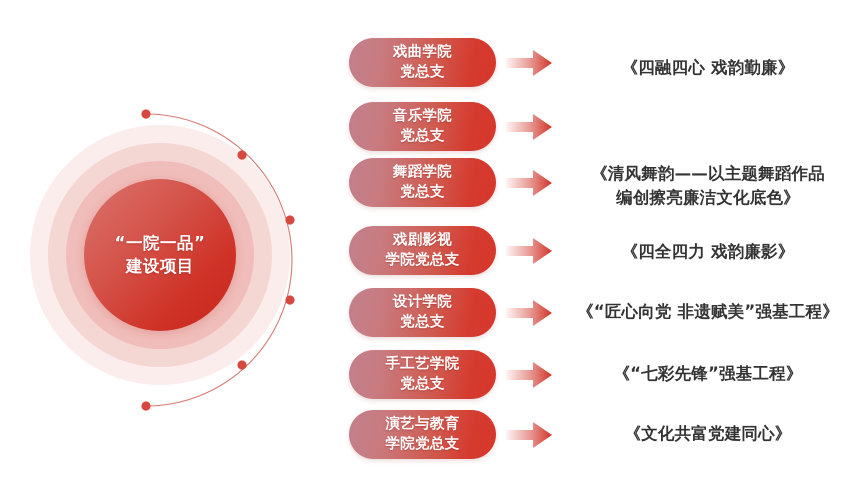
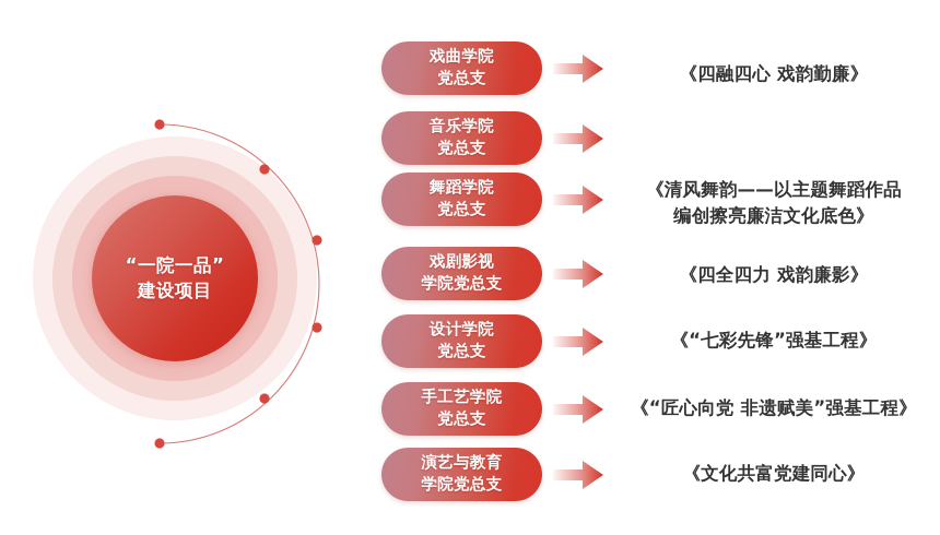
  “一院一品”
  建设项目
  戏曲学院
  党总支
  《四融四心 戏韵勤廉》
  音乐学院
  党总支
  舞蹈学院
  党总支
  《清风舞韵——以主题舞蹈作品
  编创擦亮廉洁文化底色》
  戏剧影视
  学院党总支
  《四全四力 戏韵廉影》
  设计学院
  党总支
- 《“匠心向党 非遗赋美”强基工程》
+ 《“七彩先锋”强基工程》
  手工艺学院
  党总支
- 《“七彩先锋”强基工程》
+ 《“匠心向党 非遗赋美”强基工程》
  演艺与教育
  学院党总支
  《文化共富党建同心》
